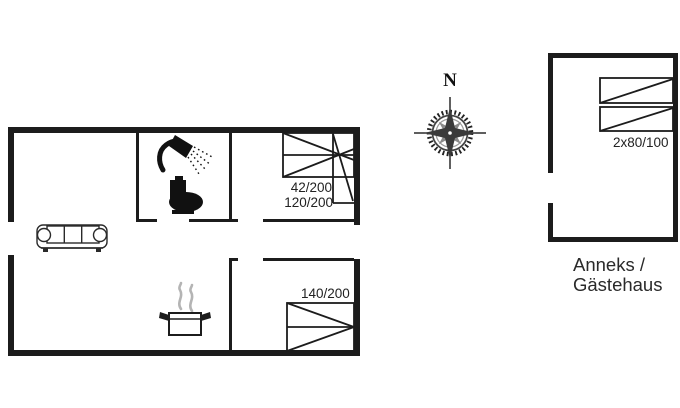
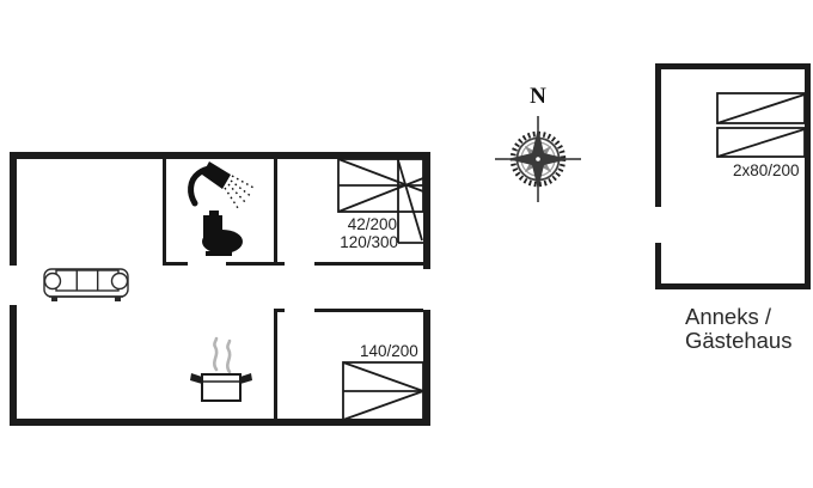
  42/200
- 120/200
+ 120/300
  140/200
- 2x80/100
+ 2x80/200
  N
  Anneks /
  Gästehaus
